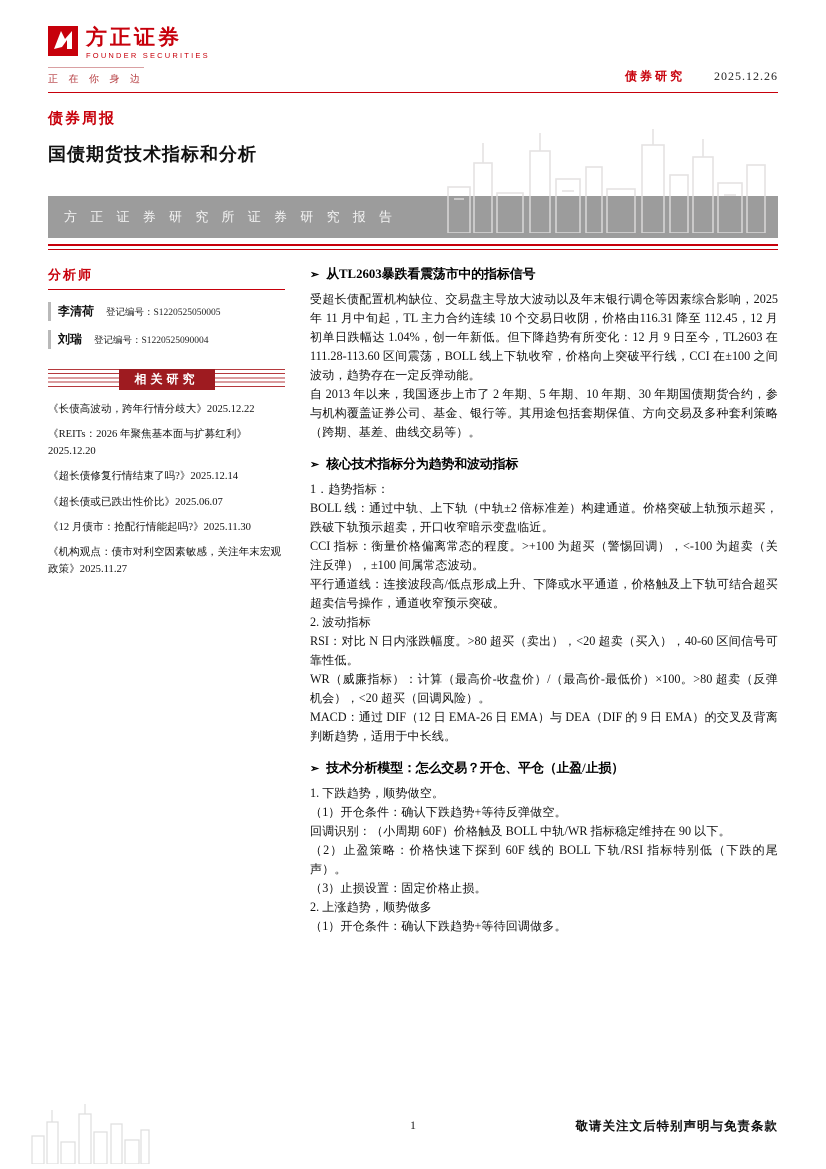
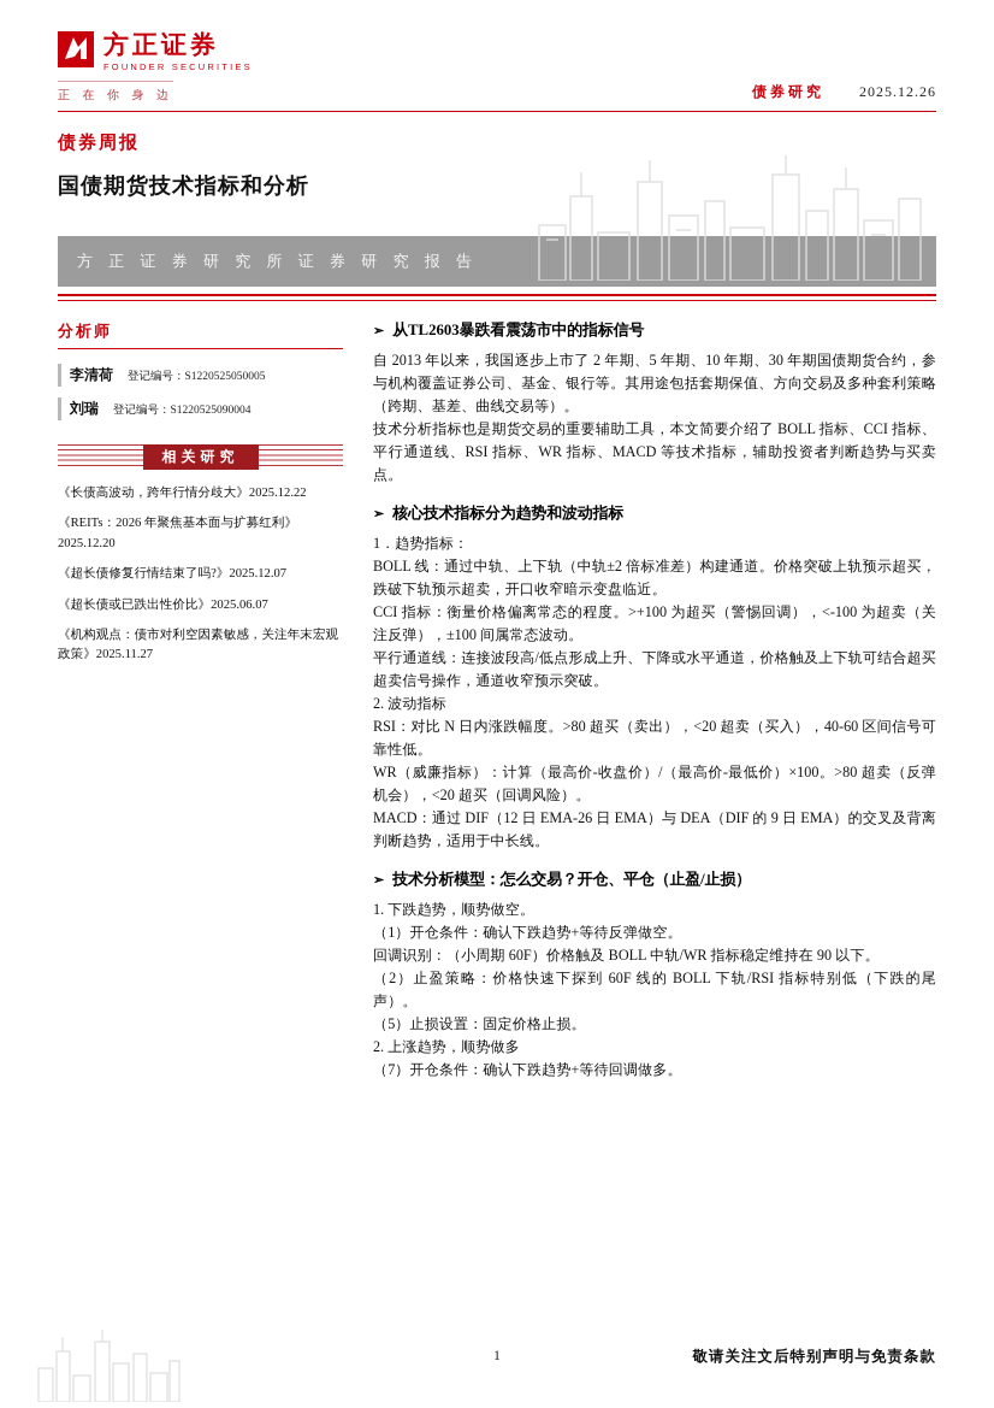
  方正证券
  FOUNDER SECURITIES
  正 在 你 身 边
  债券研究 2025.12.26
  债券周报
  国债期货技术指标和分析
  方 正 证 券 研 究 所 证 券 研 究 报 告
  分析师
  李清荷 登记编号：S1220525050005
  刘瑞 登记编号：S1220525090004
  相关研究
  《长债高波动，跨年行情分歧大》2025.12.22
  《REITs：2026 年聚焦基本面与扩募红利》2025.12.20
- 《超长债修复行情结束了吗?》2025.12.14
+ 《超长债修复行情结束了吗?》2025.12.07
  《超长债或已跌出性价比》2025.06.07
- 《12 月债市：抢配行情能起吗?》2025.11.30
  《机构观点：债市对利空因素敏感，关注年末宏观政策》2025.11.27
  ➢
  从TL2603暴跌看震荡市中的指标信号
- 受超长债配置机构缺位、交易盘主导放大波动以及年末银行调仓等因素综合影响，2025 年 11 月中旬起，TL 主力合约连续 10 个交易日收阴，价格由116.31 降至 112.45，12 月初单日跌幅达 1.04%，创一年新低。但下降趋势有所变化：12 月 9 日至今，TL2603 在 111.28-113.60 区间震荡，BOLL 线上下轨收窄，价格向上突破平行线，CCI 在±100 之间波动，趋势存在一定反弹动能。
  自 2013 年以来，我国逐步上市了 2 年期、5 年期、10 年期、30 年期国债期货合约，参与机构覆盖证券公司、基金、银行等。其用途包括套期保值、方向交易及多种套利策略（跨期、基差、曲线交易等）。
+ 技术分析指标也是期货交易的重要辅助工具，本文简要介绍了 BOLL 指标、CCI 指标、平行通道线、RSI 指标、WR 指标、MACD 等技术指标，辅助投资者判断趋势与买卖点。
  ➢
  核心技术指标分为趋势和波动指标
  1．趋势指标：
  BOLL 线：通过中轨、上下轨（中轨±2 倍标准差）构建通道。价格突破上轨预示超买，跌破下轨预示超卖，开口收窄暗示变盘临近。
  CCI 指标：衡量价格偏离常态的程度。>+100 为超买（警惕回调），<-100 为超卖（关注反弹），±100 间属常态波动。
  平行通道线：连接波段高/低点形成上升、下降或水平通道，价格触及上下轨可结合超买超卖信号操作，通道收窄预示突破。
  2. 波动指标
  RSI：对比 N 日内涨跌幅度。>80 超买（卖出），<20 超卖（买入），40-60 区间信号可靠性低。
  WR（威廉指标）：计算（最高价-收盘价）/（最高价-最低价）×100。>80 超卖（反弹机会），<20 超买（回调风险）。
  MACD：通过 DIF（12 日 EMA-26 日 EMA）与 DEA（DIF 的 9 日 EMA）的交叉及背离判断趋势，适用于中长线。
  ➢
  技术分析模型：怎么交易？开仓、平仓（止盈/止损）
  1. 下跌趋势，顺势做空。
  （1）开仓条件：确认下跌趋势+等待反弹做空。
  回调识别：（小周期 60F）价格触及 BOLL 中轨/WR 指标稳定维持在 90 以下。
  （2）止盈策略：价格快速下探到 60F 线的 BOLL 下轨/RSI 指标特别低（下跌的尾声）。
- （3）止损设置：固定价格止损。
+ （5）止损设置：固定价格止损。
  2. 上涨趋势，顺势做多
- （1）开仓条件：确认下跌趋势+等待回调做多。
+ （7）开仓条件：确认下跌趋势+等待回调做多。
  1
  敬请关注文后特别声明与免责条款
